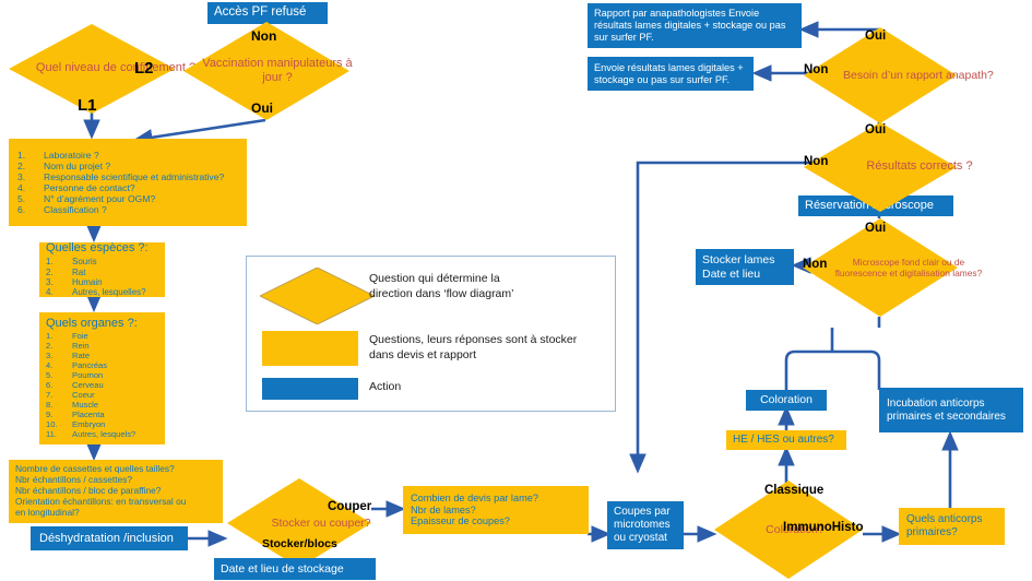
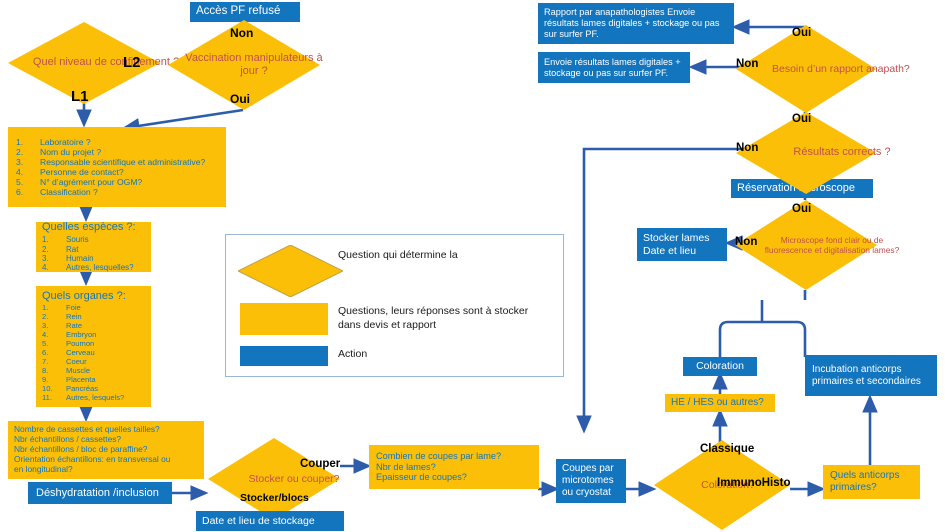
  Accès PF refusé
  Quel niveau de confinement
  L2
  L1
  Vaccination manipulateurs à jour ?
  Non
  Oui
  1.
  Laboratoire ?
  2.
  Nom du projet ?
  3.
  Responsable scientifique et administrative?
  4.
  Personne de contact?
  5.
  N° d’agrément pour OGM?
  6.
  Classification ?
  Quelles espèces ?:
  1.
  Souris
  2.
  Rat
  3.
  Humain
  4.
  Autres, lesquelles?
  Quels organes ?:
  1.
  Foie
  2.
  Rein
  3.
  Rate
  4.
- Pancréas
+ Embryon
  5.
  Poumon
  6.
  Cerveau
  7.
  Coeur
  8.
  Muscle
  9.
  Placenta
  10.
- Embryon
+ Pancréas
  11.
  Autres, lesquels?
  Nombre de cassettes et quelles tailles?
  Nbr échantillons / cassettes?
  Nbr échantillons / bloc de paraffine?
  Orientation échantillons: en transversal ou
  en longitudinal?
  Déshydratation /inclusion
  Stocker ou couper?
  Couper
  Stocker/blocs
  Date et lieu de stockage
- Combien de devis par lame?
+ Combien de coupes par lame?
  Nbr de lames?
  Epaisseur de coupes?
  Coupes par microtomes ou cryostat
  Coloration?
  Classique
  ImmunoHisto
  Quels anticorps primaires?
  HE / HES ou autres?
  Coloration
  Incubation anticorps primaires et secondaires
  Microscope fond clair ou de fluorescence et digitalisation lames?
  Oui
  Non
  Stocker lames Date et lieu
  Réservationroscope
  Résultats corrects ?
  Oui
  Non
  Besoin d’un rapport anapath?
  Oui
  Non
  Rapport par anapathologistes Envoie résultats lames digitales + stockage ou pas sur surfer PF.
  Envoie résultats lames digitales + stockage ou pas sur surfer PF.
  Question qui détermine la
- direction dans ‘flow diagram’
  Questions, leurs réponses sont à stocker
  dans devis et rapport
  Action
